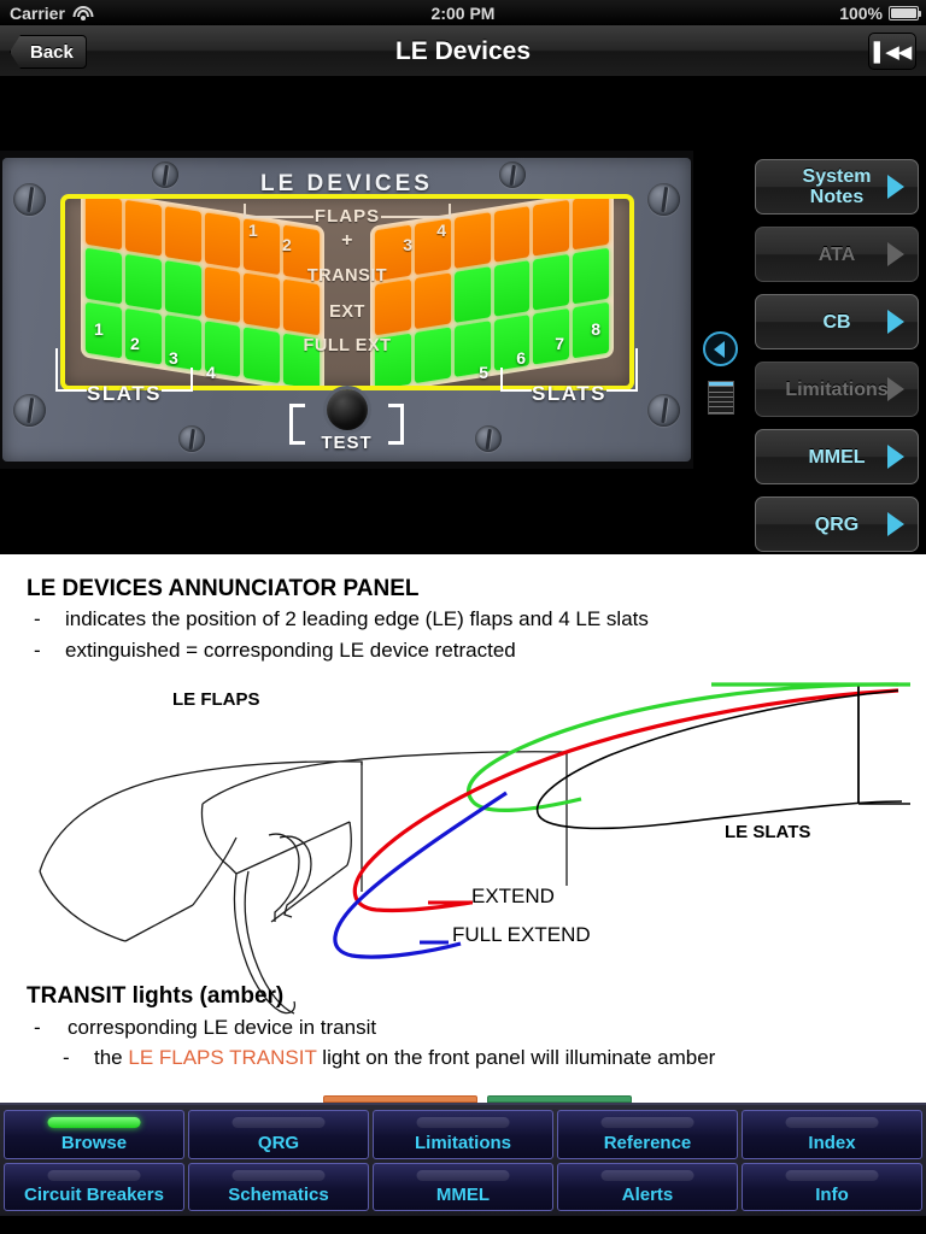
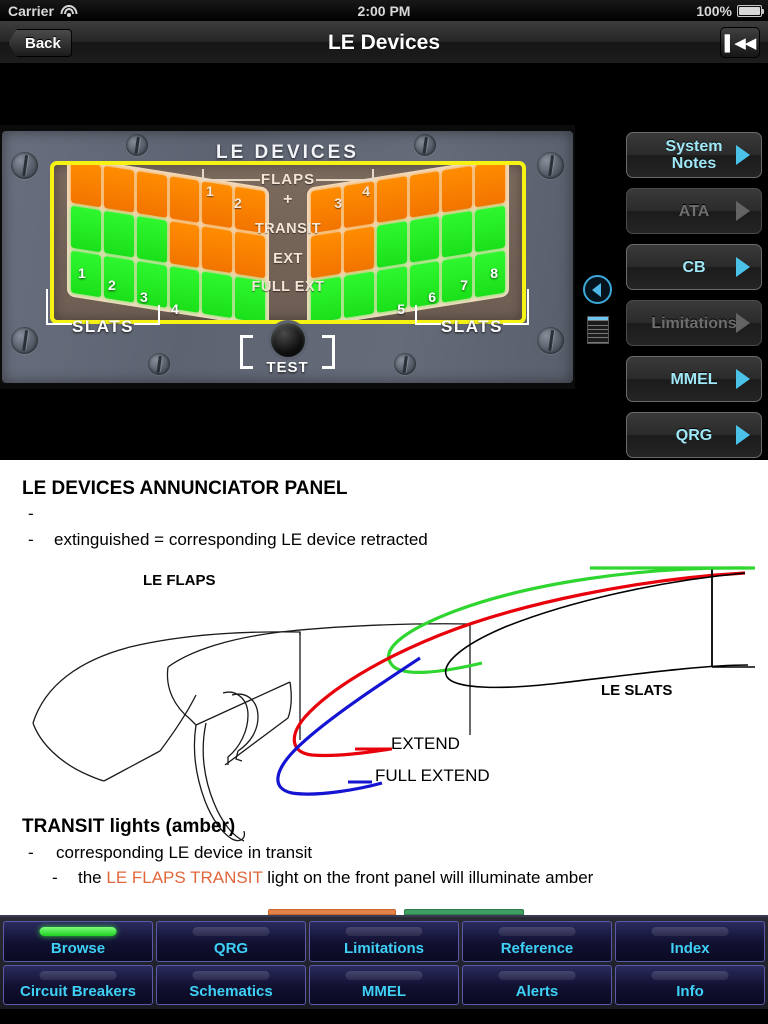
  Carrier
  2:00 PM
  100%
  Back
  LE Devices
  ▌◀◀
  LE DEVICES
  FLAPS
  +
  TRANSIT
  EXT
  FULL EXT
  1
  2
  3
  4
  1
  2
  3
  4
  5
  6
  7
  8
  SLATS
  SLATS
  TEST
  System
  Notes
  ATA
  CB
  Limitations
  MMEL
  QRG
  LE DEVICES ANNUNCIATOR PANEL
  -
- indicates the position of 2 leading edge (LE) flaps and 4 LE slats
  -
  extinguished = corresponding LE device retracted
  LE FLAPS
  LE SLATS
  EXTEND
  FULL EXTEND
  TRANSIT lights (amber)
  -
  corresponding LE device in transit
  -
  the LE FLAPS TRANSIT light on the front panel will illuminate amber
  Browse
  QRG
  Limitations
  Reference
  Index
  Circuit Breakers
  Schematics
  MMEL
  Alerts
  Info
